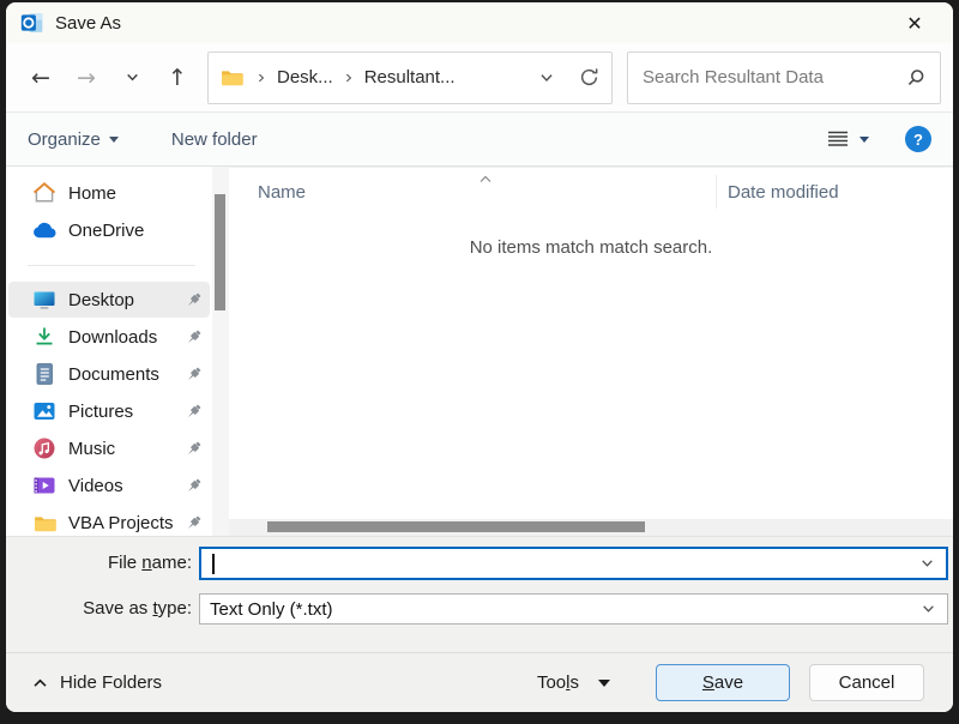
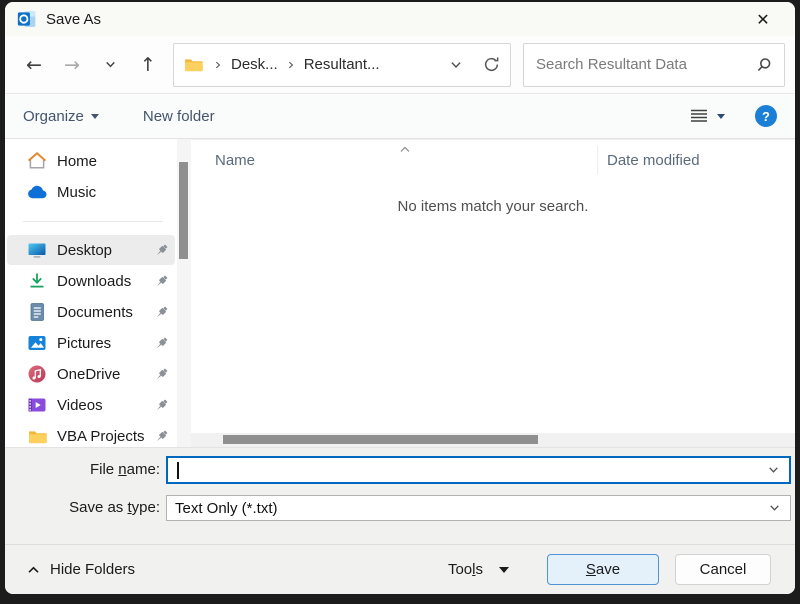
  Save As
  ✕
  ←
  →
  ↑
  Desk...
  Resultant...
  Search Resultant Data
  Organize
  New folder
  ?
  Home
- OneDrive
+ Music
  Desktop
  Downloads
  Documents
  Pictures
- Music
+ OneDrive
  Videos
  VBA Projects
  Name
  Date modified
- No items match match search.
+ No items match your search.
  File name:
  Save as type:
  Text Only (*.txt)
  Hide Folders
  Tools
  Save
  Cancel
